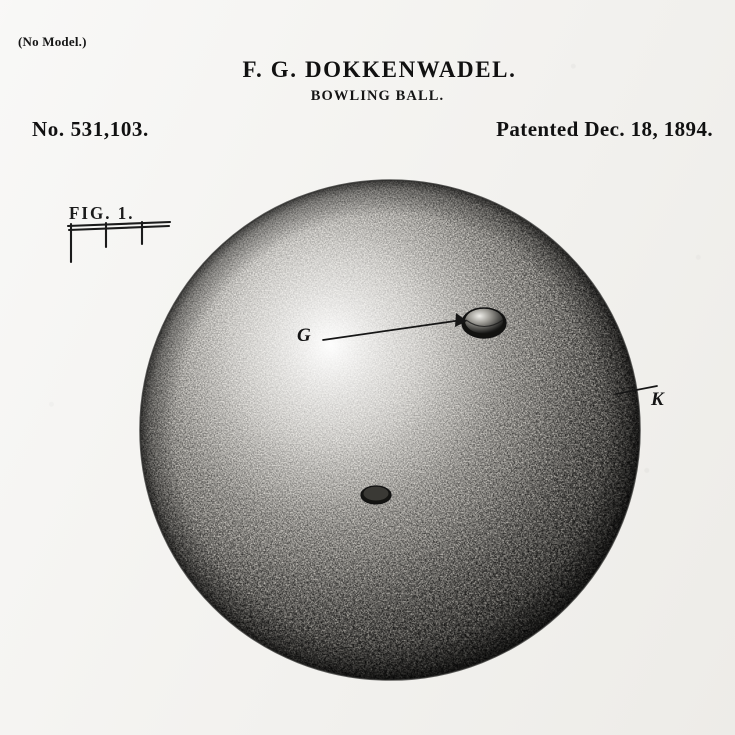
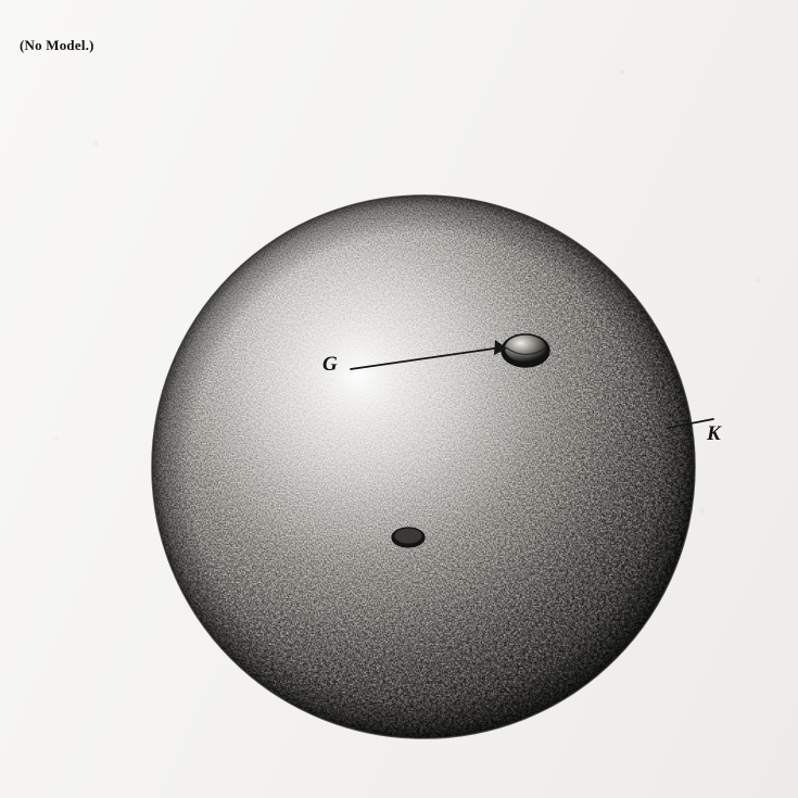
  (No Model.)
- F. G. DOKKENWADEL.
- BOWLING BALL.
- No. 531,103.
- Patented Dec. 18, 1894.
- FIG. 1.
  G
  K
